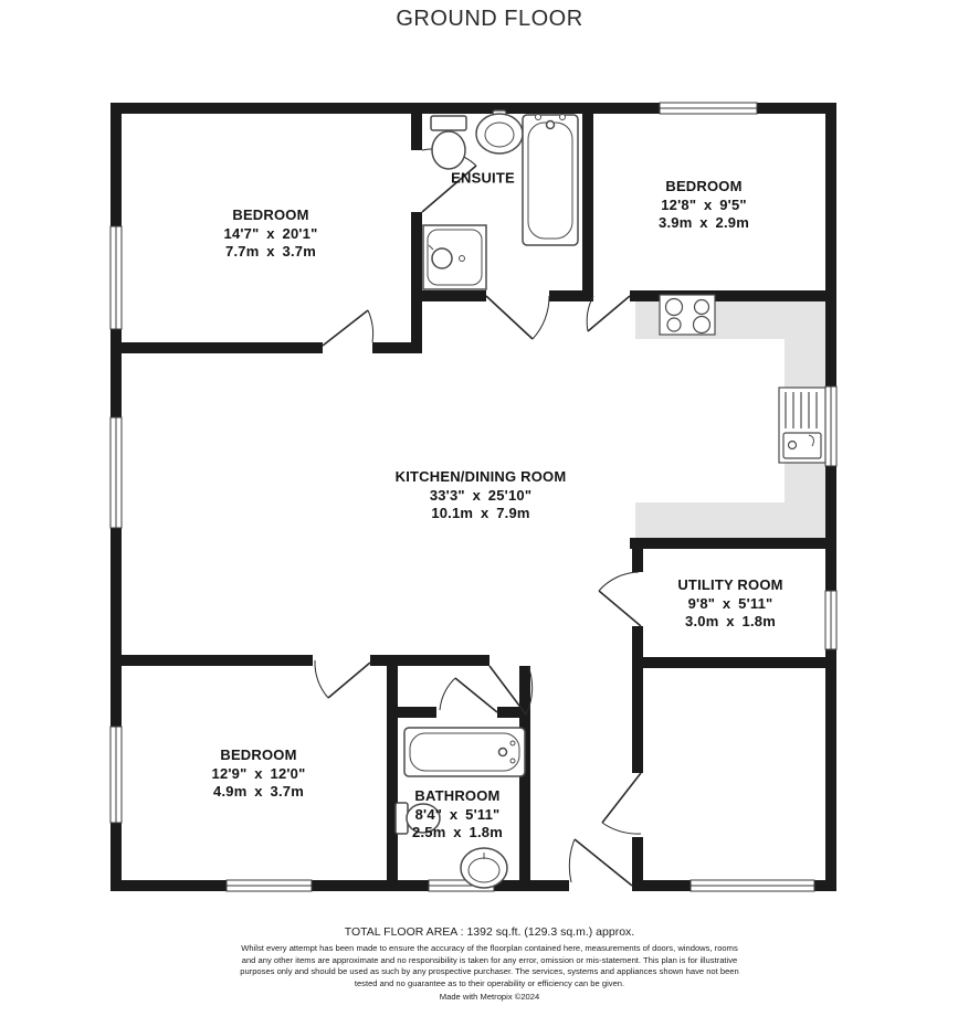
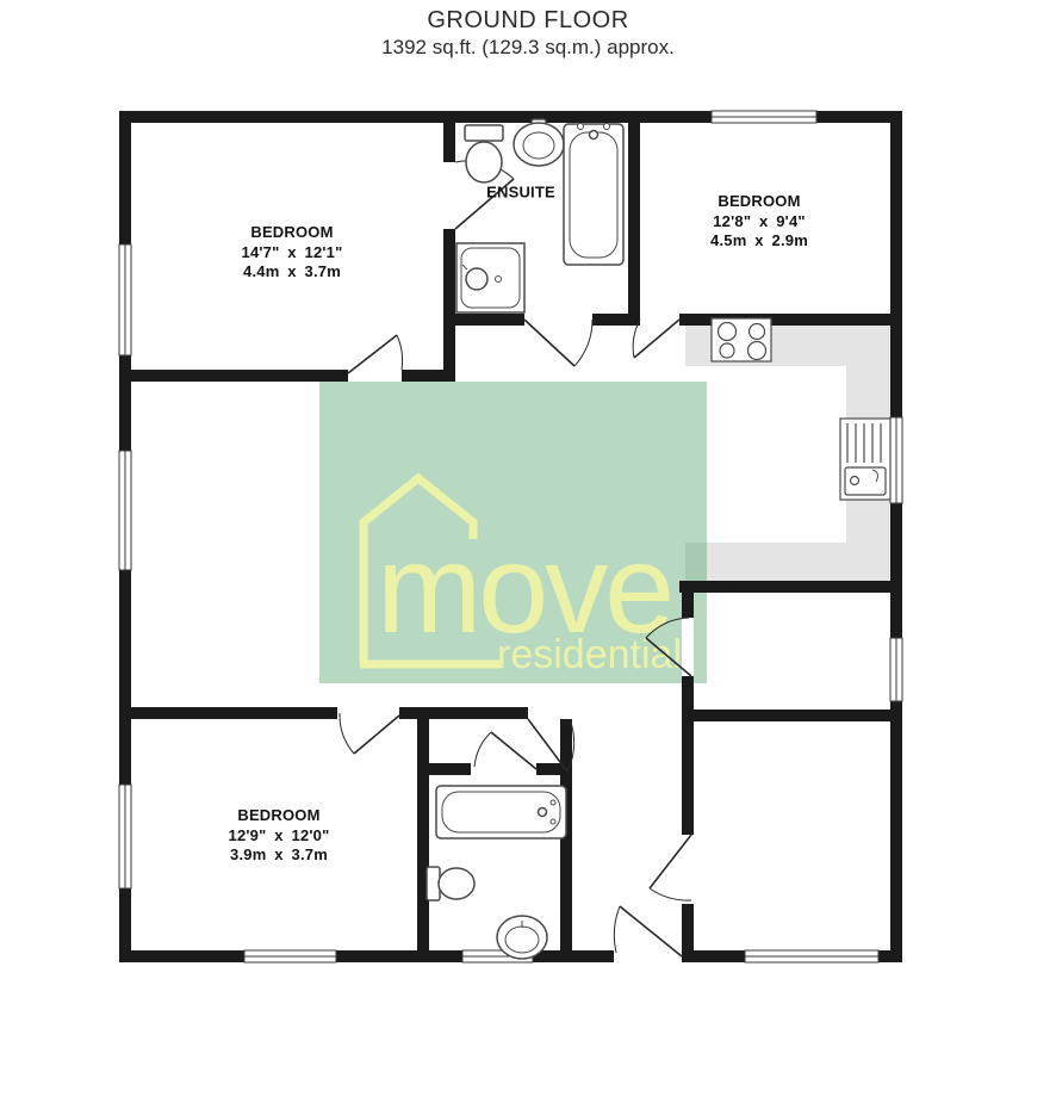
  GROUND FLOOR
+ 1392 sq.ft. (129.3 sq.m.) approx.
+ move
+ residential
  BEDROOM
- 14'7" x 20'1"
+ 14'7" x 12'1"
- 7.7m x 3.7m
+ 4.4m x 3.7m
  ENSUITE
  BEDROOM
- 12'8" x 9'5"
+ 12'8" x 9'4"
- 3.9m x 2.9m
+ 4.5m x 2.9m
- KITCHEN/DINING ROOM
- 33'3" x 25'10"
- 10.1m x 7.9m
- UTILITY ROOM
- 9'8" x 5'11"
- 3.0m x 1.8m
  BEDROOM
  12'9" x 12'0"
- 4.9m x 3.7m
+ 3.9m x 3.7m
- BATHROOM
- 8'4" x 5'11"
- 2.5m x 1.8m
- TOTAL FLOOR AREA : 1392 sq.ft. (129.3 sq.m.) approx.
- Whilst every attempt has been made to ensure the accuracy of the floorplan contained here, measurements of doors, windows, rooms and any other items are approximate and no responsibility is taken for any error, omission or mis-statement. This plan is for illustrative purposes only and should be used as such by any prospective purchaser. The services, systems and appliances shown have not been tested and no guarantee as to their operability or efficiency can be given.
- Made with Metropix ©2024
